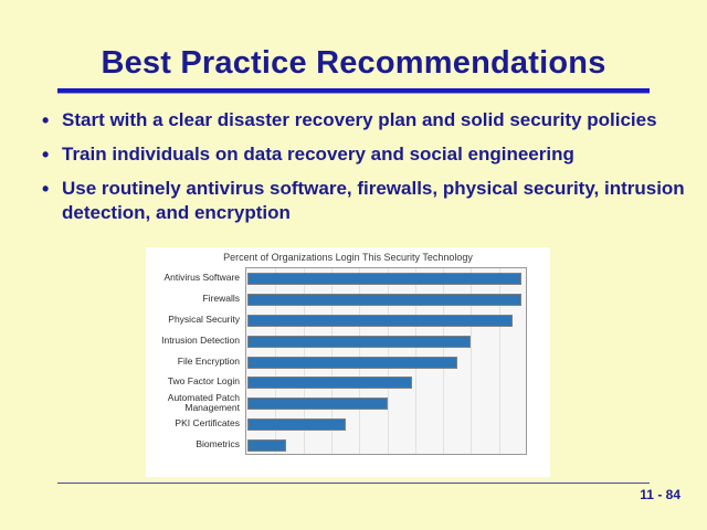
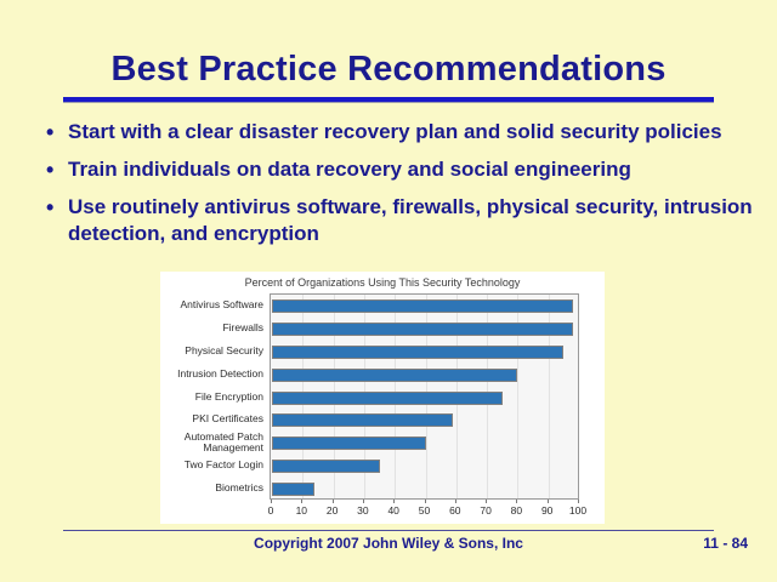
  Best Practice Recommendations
  •
  Start with a clear disaster recovery plan and solid security policies
  •
  Train individuals on data recovery and social engineering
  •
  Use routinely antivirus software, firewalls, physical security, intrusion detection, and encryption
- Percent of Organizations Login This Security Technology
+ Percent of Organizations Using This Security Technology
  Antivirus Software
  Firewalls
  Physical Security
  Intrusion Detection
  File Encryption
- Two Factor Login
+ PKI Certificates
  Automated Patch
  Management
- PKI Certificates
+ Two Factor Login
  Biometrics
+ 0
+ 10
+ 20
+ 30
+ 40
+ 50
+ 60
+ 70
+ 80
+ 90
+ 100
+ Copyright 2007 John Wiley & Sons, Inc
  11 - 84
